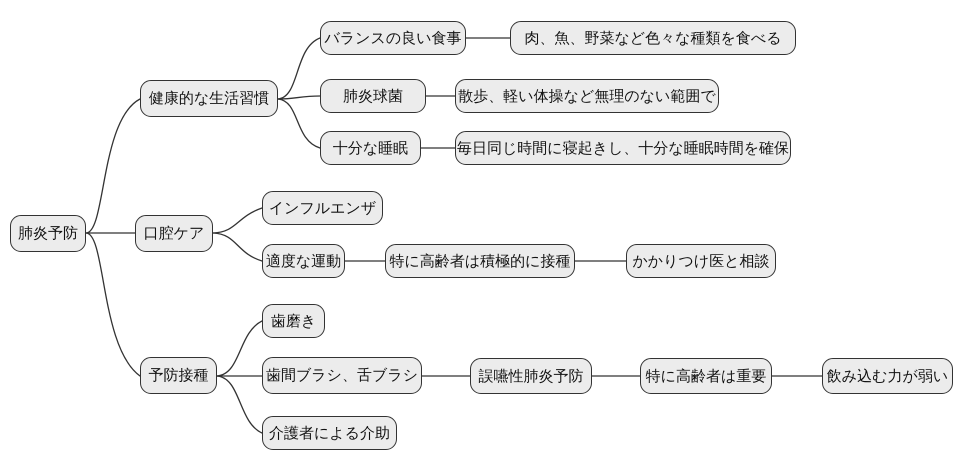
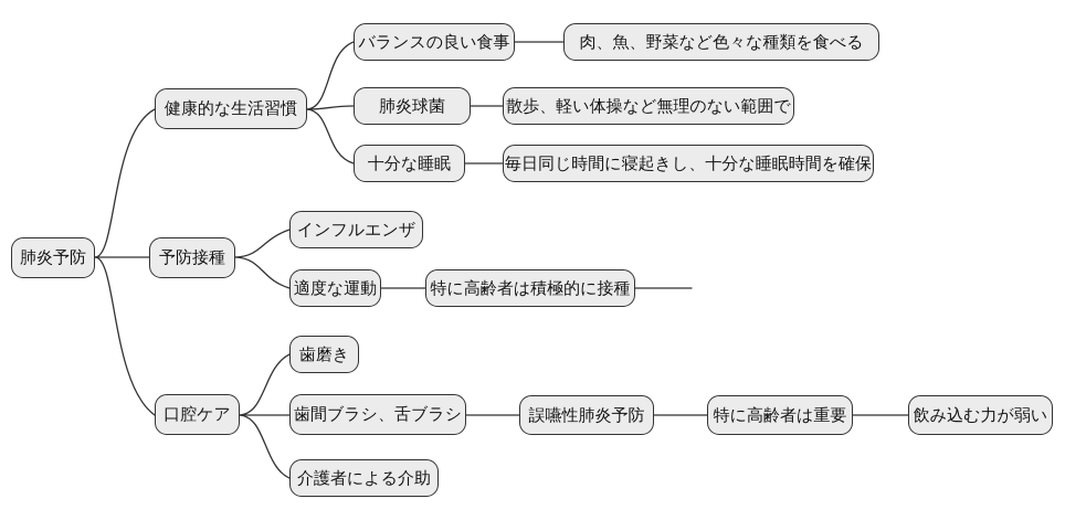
  肺炎予防
  健康的な生活習慣
  バランスの良い食事
  肉、魚、野菜など色々な種類を食べる
  肺炎球菌
  散歩、軽い体操など無理のない範囲で
  十分な睡眠
  毎日同じ時間に寝起きし、十分な睡眠時間を確保
- 口腔ケア
+ 予防接種
  インフルエンザ
  適度な運動
  特に高齢者は積極的に接種
- かかりつけ医と相談
- 予防接種
+ 口腔ケア
  歯磨き
  歯間ブラシ、舌ブラシ
  誤嚥性肺炎予防
  特に高齢者は重要
  飲み込む力が弱い
  介護者による介助
